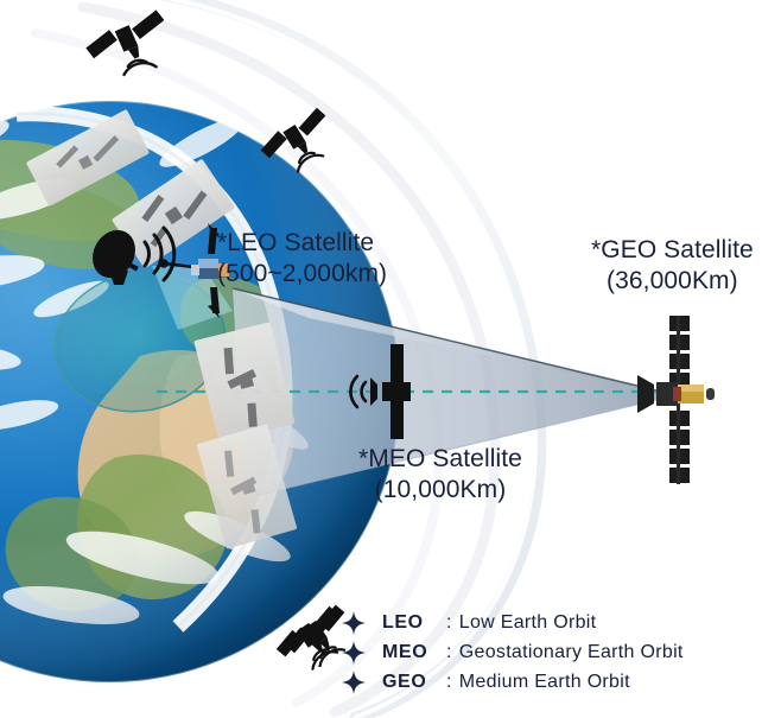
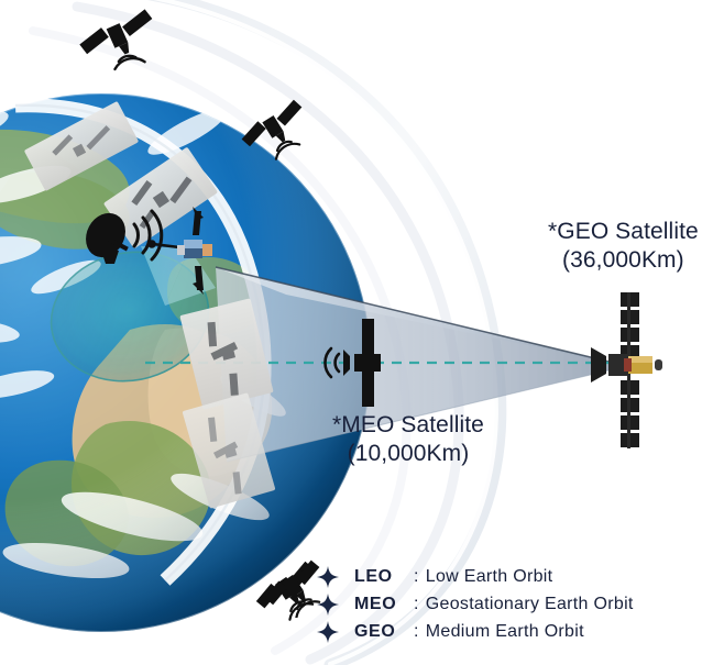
- *LEO Satellite
- (500~2,000km)
  *GEO Satellite
  (36,000Km)
  *MEO Satellite
  (10,000Km)
  LEO
  :
  Low Earth Orbit
  MEO
  :
  Geostationary Earth Orbit
  GEO
  :
  Medium Earth Orbit
